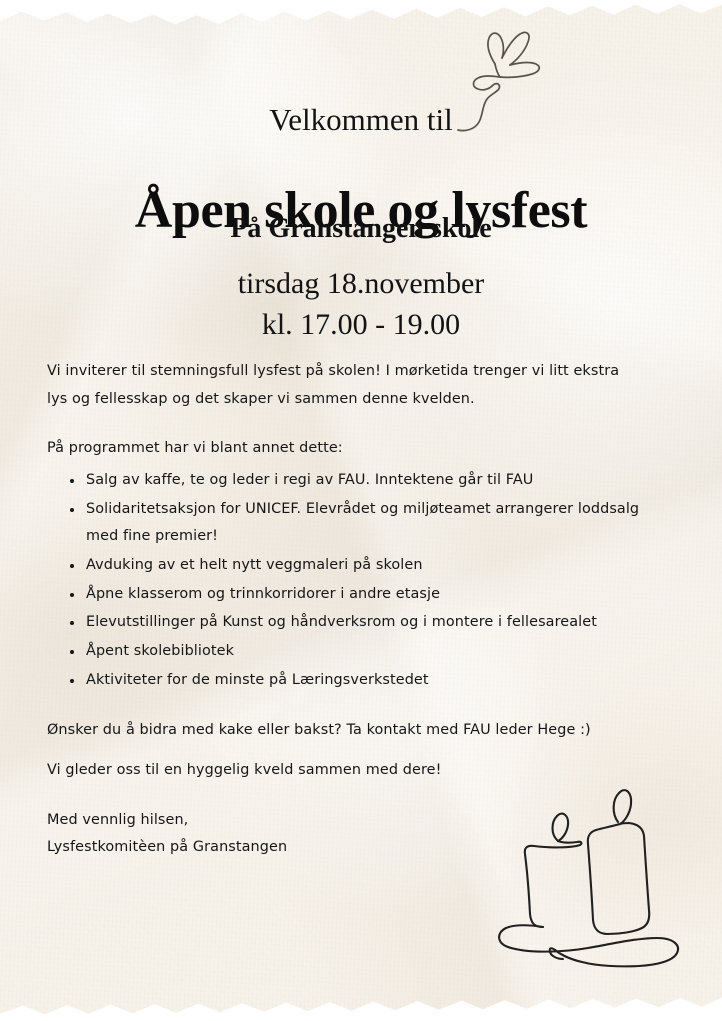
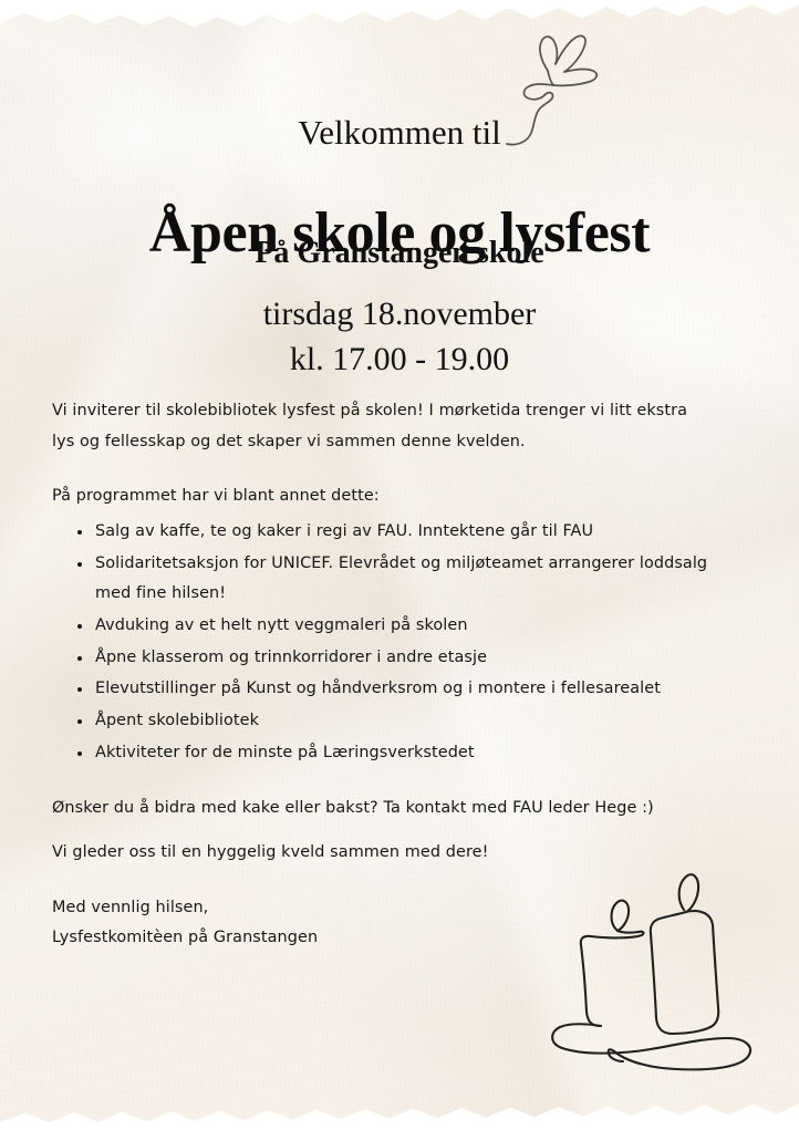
  Velkommen til
  Åpen skole og lysfest
  På Granstangen skole
  tirsdag 18.november
  kl. 17.00 - 19.00
- Vi inviterer til stemningsfull lysfest på skolen! I mørketida trenger vi litt ekstra
+ Vi inviterer til skolebibliotek lysfest på skolen! I mørketida trenger vi litt ekstra
  lys og fellesskap og det skaper vi sammen denne kvelden.
  På programmet har vi blant annet dette:
- Salg av kaffe, te og leder i regi av FAU. Inntektene går til FAU
+ Salg av kaffe, te og kaker i regi av FAU. Inntektene går til FAU
- Solidaritetsaksjon for UNICEF. Elevrådet og miljøteamet arrangerer loddsalg med fine premier!
+ Solidaritetsaksjon for UNICEF. Elevrådet og miljøteamet arrangerer loddsalg med fine hilsen!
  Avduking av et helt nytt veggmaleri på skolen
  Åpne klasserom og trinnkorridorer i andre etasje
  Elevutstillinger på Kunst og håndverksrom og i montere i fellesarealet
  Åpent skolebibliotek
  Aktiviteter for de minste på Læringsverkstedet
  Ønsker du å bidra med kake eller bakst? Ta kontakt med FAU leder Hege :)
  Vi gleder oss til en hyggelig kveld sammen med dere!
  Med vennlig hilsen,
  Lysfestkomitèen på Granstangen
